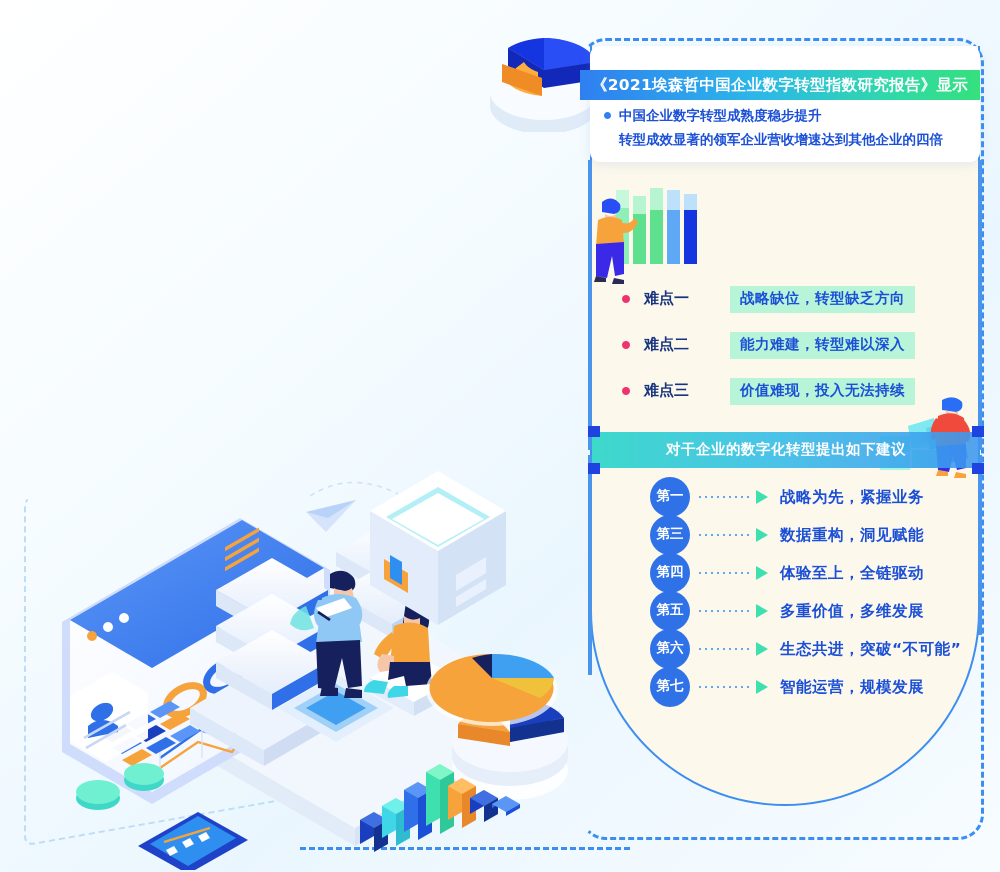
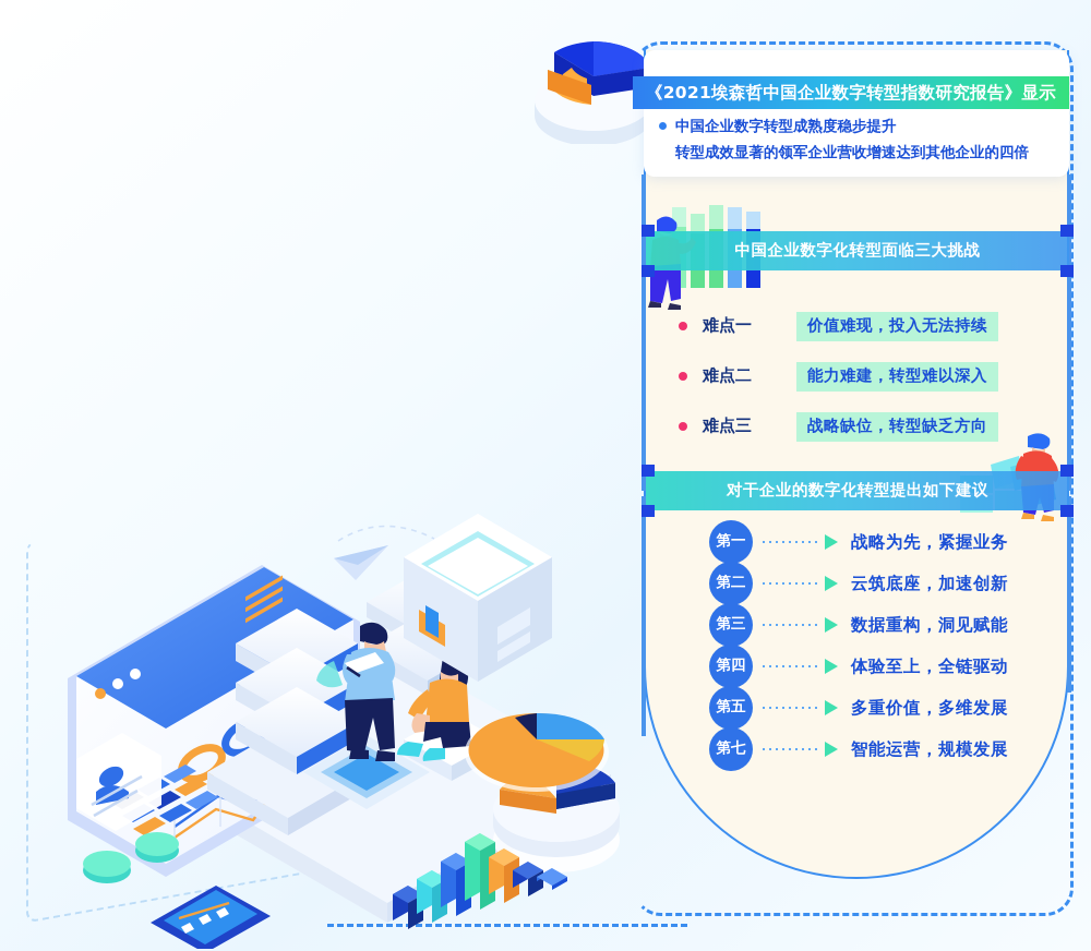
  《2021埃森哲中国企业数字转型指数研究报告》显示
  中国企业数字转型成熟度稳步提升
  转型成效显著的领军企业营收增速达到其他企业的四倍
+ 中国企业数字化转型面临三大挑战
  难点一
- 战略缺位，转型缺乏方向
+ 价值难现，投入无法持续
  难点二
  能力难建，转型难以深入
  难点三
- 价值难现，投入无法持续
+ 战略缺位，转型缺乏方向
  对干企业的数字化转型提出如下建议
  第一
  战略为先，紧握业务
+ 第二
+ 云筑底座，加速创新
  第三
  数据重构，洞见赋能
  第四
  体验至上，全链驱动
  第五
  多重价值，多维发展
- 第六
- 生态共进，突破“不可能”
  第七
  智能运营，规模发展
